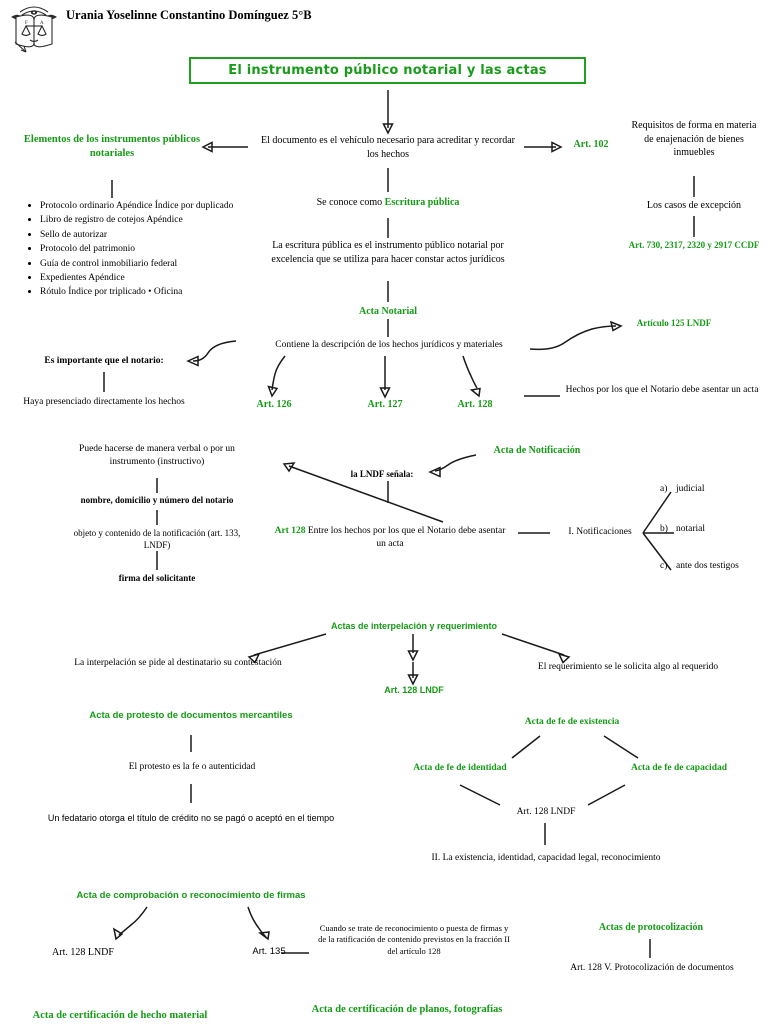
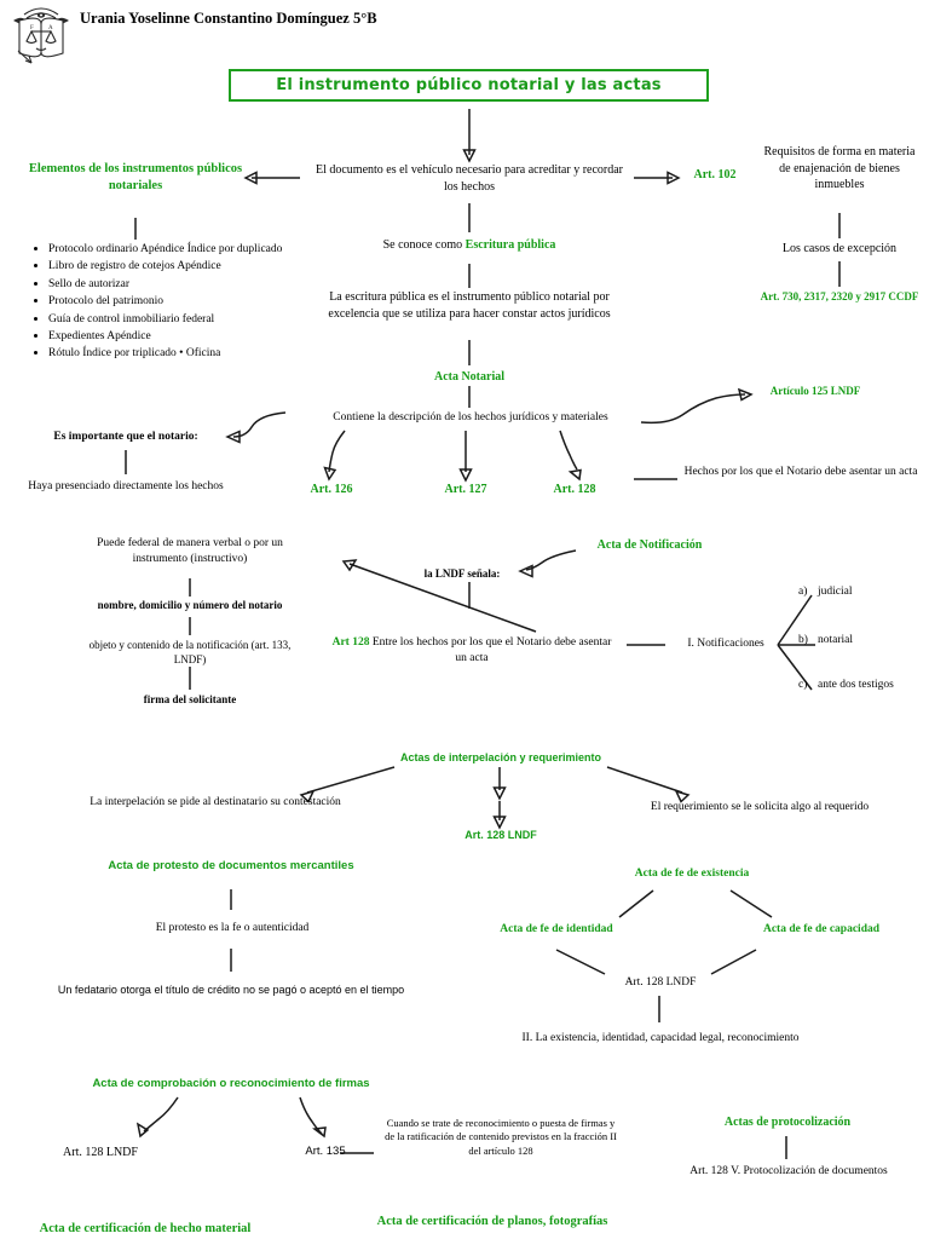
  Urania Yoselinne Constantino Domínguez 5°B
  El instrumento público notarial y las actas
  El documento es el vehículo necesario para acreditar y recordar los hechos
  Art. 102
  Requisitos de forma en materia de enajenación de bienes inmuebles
  Los casos de excepción
  Art. 730, 2317, 2320 y 2917 CCDF
  Elementos de los instrumentos públicos notariales
  Protocolo ordinario Apéndice Índice por duplicado
  Libro de registro de cotejos Apéndice
  Sello de autorizar
  Protocolo del patrimonio
  Guía de control inmobiliario federal
  Expedientes Apéndice
  Rótulo Índice por triplicado • Oficina
  Se conoce como Escritura pública
  La escritura pública es el instrumento público notarial por excelencia que se utiliza para hacer constar actos jurídicos
  Acta Notarial
  Contiene la descripción de los hechos jurídicos y materiales
  Artículo 125 LNDF
  Art. 126
  Art. 127
  Art. 128
  Hechos por los que el Notario debe asentar un acta
  Es importante que el notario:
  Haya presenciado directamente los hechos
- Puede hacerse de manera verbal o por un instrumento (instructivo)
+ Puede federal de manera verbal o por un instrumento (instructivo)
  nombre, domicilio y número del notario
  objeto y contenido de la notificación (art. 133, LNDF)
  firma del solicitante
  Acta de Notificación
  la LNDF señala:
  Art 128 Entre los hechos por los que el Notario debe asentar un acta
  I. Notificaciones
  a) judicial
  b) notarial
  c) ante dos testigos
  Actas de interpelación y requerimiento
  La interpelación se pide al destinatario su contestación
  Art. 128 LNDF
  El requerimiento se le solicita algo al requerido
  Acta de protesto de documentos mercantiles
  El protesto es la fe o autenticidad
  Un fedatario otorga el título de crédito no se pagó o aceptó en el tiempo
  Acta de fe de existencia
  Acta de fe de identidad
  Acta de fe de capacidad
  Art. 128 LNDF
  II. La existencia, identidad, capacidad legal, reconocimiento
  Acta de comprobación o reconocimiento de firmas
  Art. 128 LNDF
  Art. 135
  Cuando se trate de reconocimiento o puesta de firmas y de la ratificación de contenido previstos en la fracción II del artículo 128
  Actas de protocolización
  Art. 128 V. Protocolización de documentos
  Acta de certificación de hecho material
  Acta de certificación de planos, fotografías
